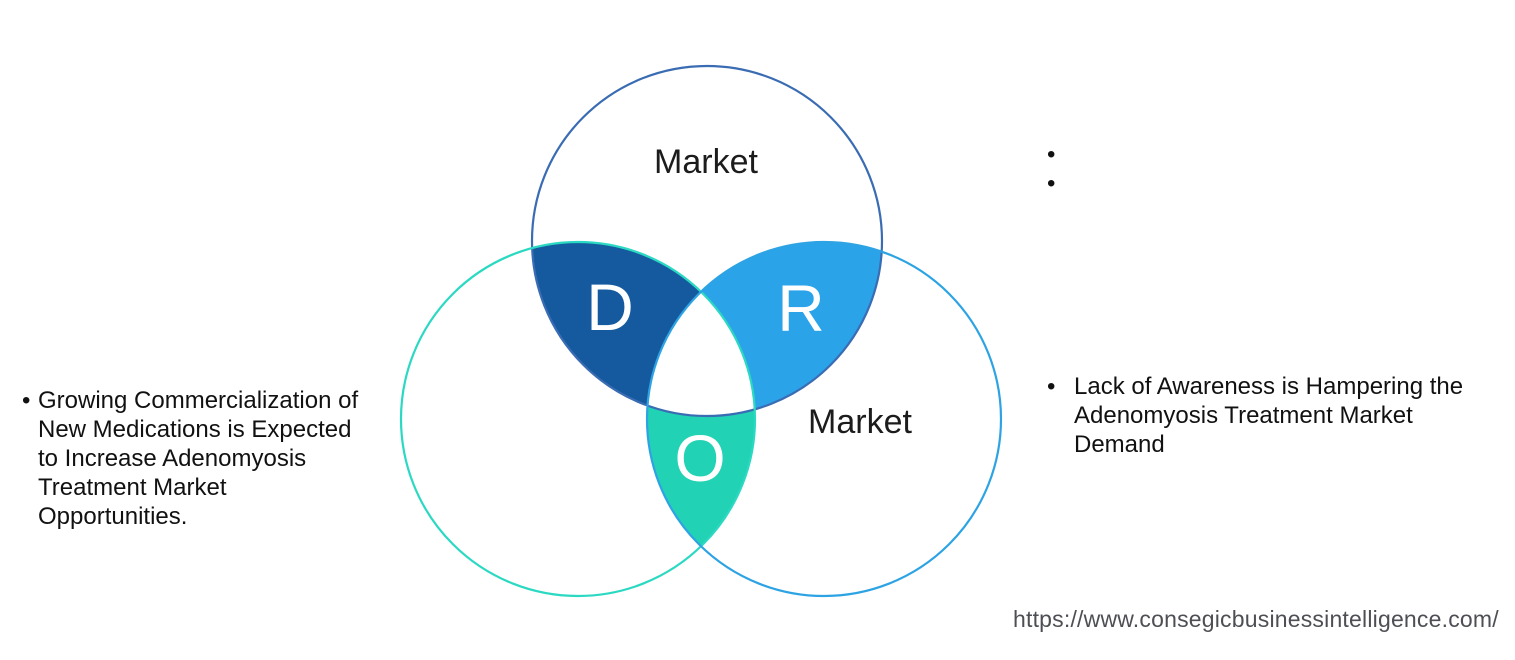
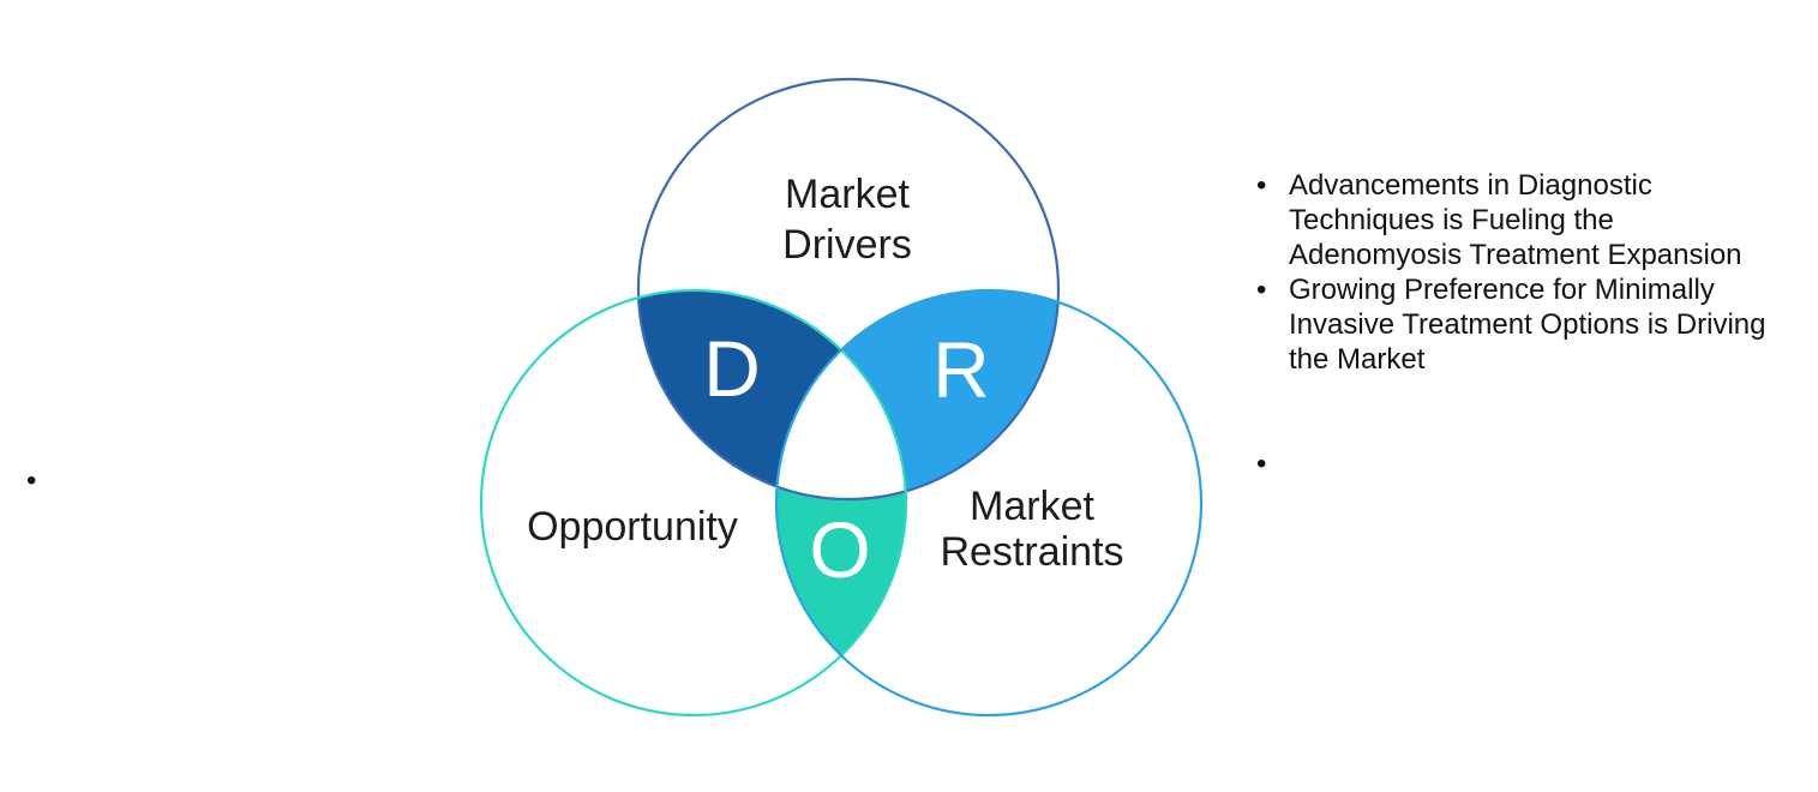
  D
  R
  O
  Market
+ Drivers
+ Opportunity
  Market
+ Restraints
  •
- Growing Commercialization of
- New Medications is Expected
- to Increase Adenomyosis
- Treatment Market
- Opportunities.
  •
+ Advancements in Diagnostic
+ Techniques is Fueling the
+ Adenomyosis Treatment Expansion
  •
+ Growing Preference for Minimally
+ Invasive Treatment Options is Driving
+ the Market
  •
- Lack of Awareness is Hampering the
- Adenomyosis Treatment Market
- Demand
- https://www.consegicbusinessintelligence.com/
